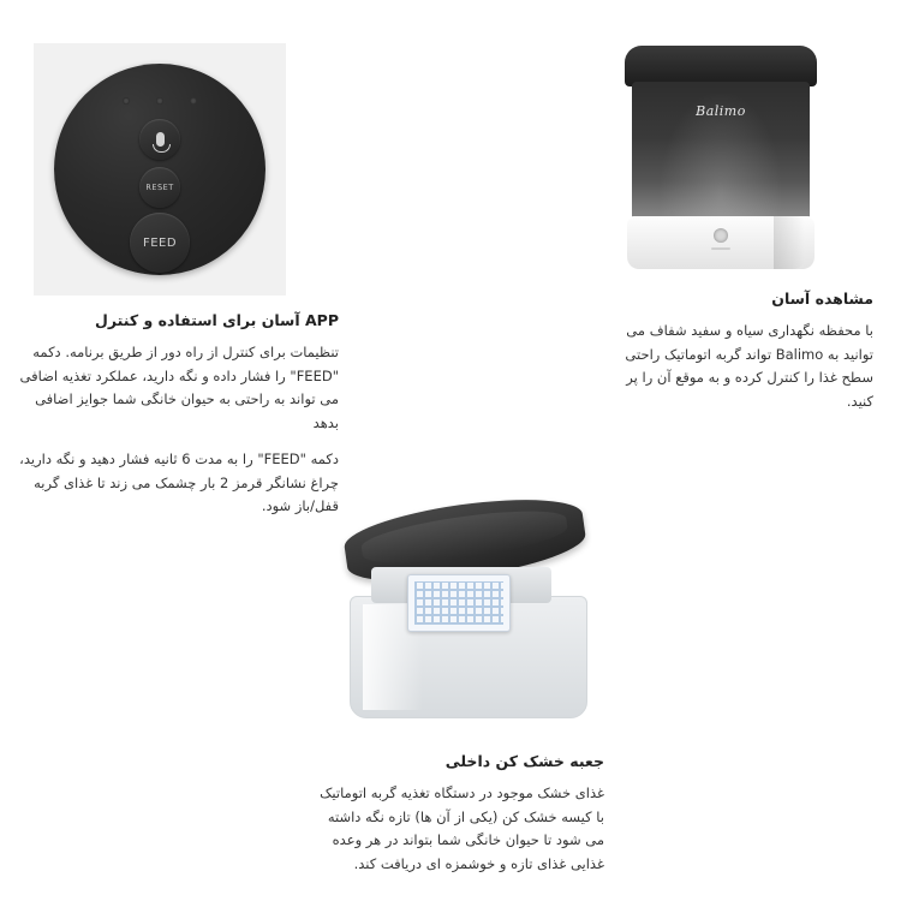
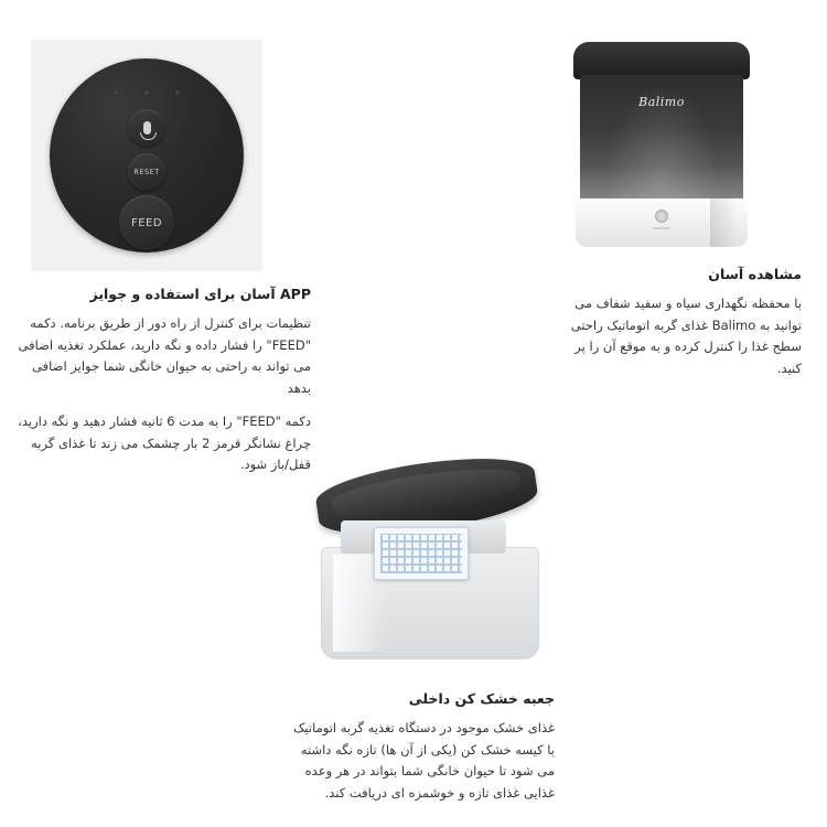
  RESET
  FEED
  Balimo
- APP آسان برای استفاده و کنترل
+ APP آسان برای استفاده و جوایز
  تنظیمات برای کنترل از راه دور از طریق برنامه. دکمه "FEED" را فشار داده و نگه دارید، عملکرد تغذیه اضافی می تواند به راحتی به حیوان خانگی شما جوایز اضافی بدهد
  دکمه "FEED" را به مدت 6 ثانیه فشار دهید و نگه دارید، چراغ نشانگر قرمز 2 بار چشمک می زند تا غذای گربه قفل/باز شود.
  مشاهده آسان
- با محفظه نگهداری سیاه و سفید شفاف می توانید به Balimo تواند گربه اتوماتیک راحتی سطح غذا را کنترل کرده و به موقع آن را پر کنید.
+ با محفظه نگهداری سیاه و سفید شفاف می توانید به Balimo غذای گربه اتوماتیک راحتی سطح غذا را کنترل کرده و به موقع آن را پر کنید.
  جعبه خشک کن داخلی
  غذای خشک موجود در دستگاه تغذیه گربه اتوماتیک با کیسه خشک کن (یکی از آن ها) تازه نگه داشته می شود تا حیوان خانگی شما بتواند در هر وعده غذایی غذای تازه و خوشمزه ای دریافت کند.
